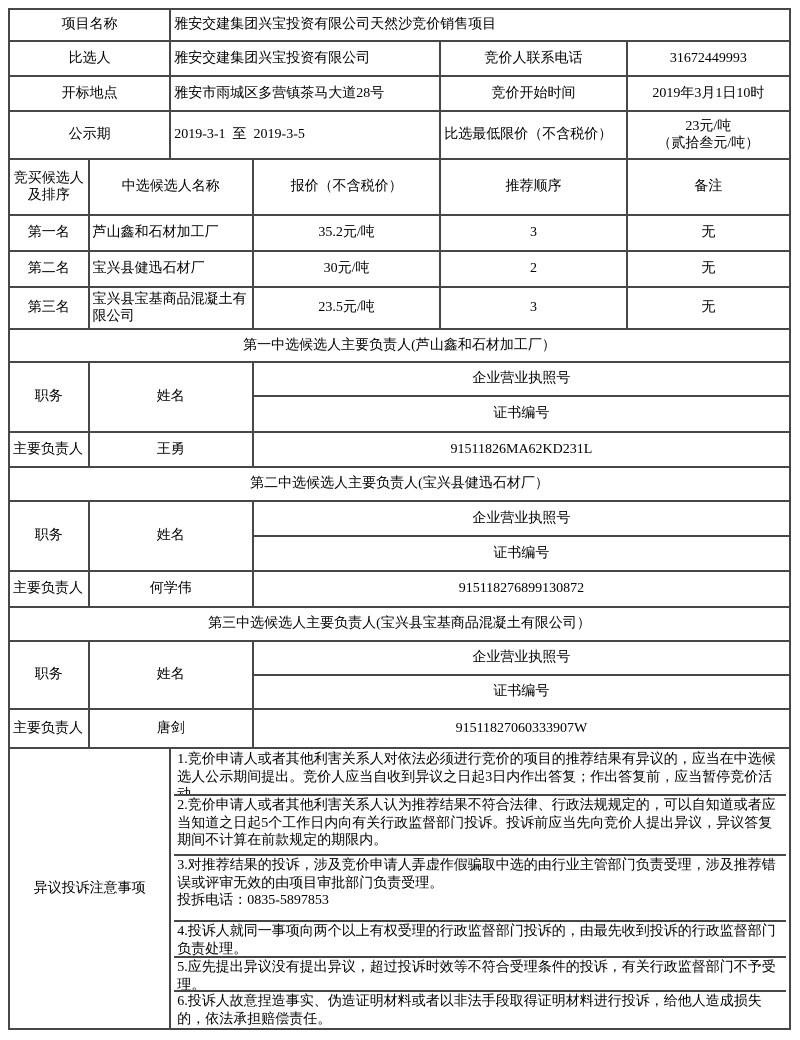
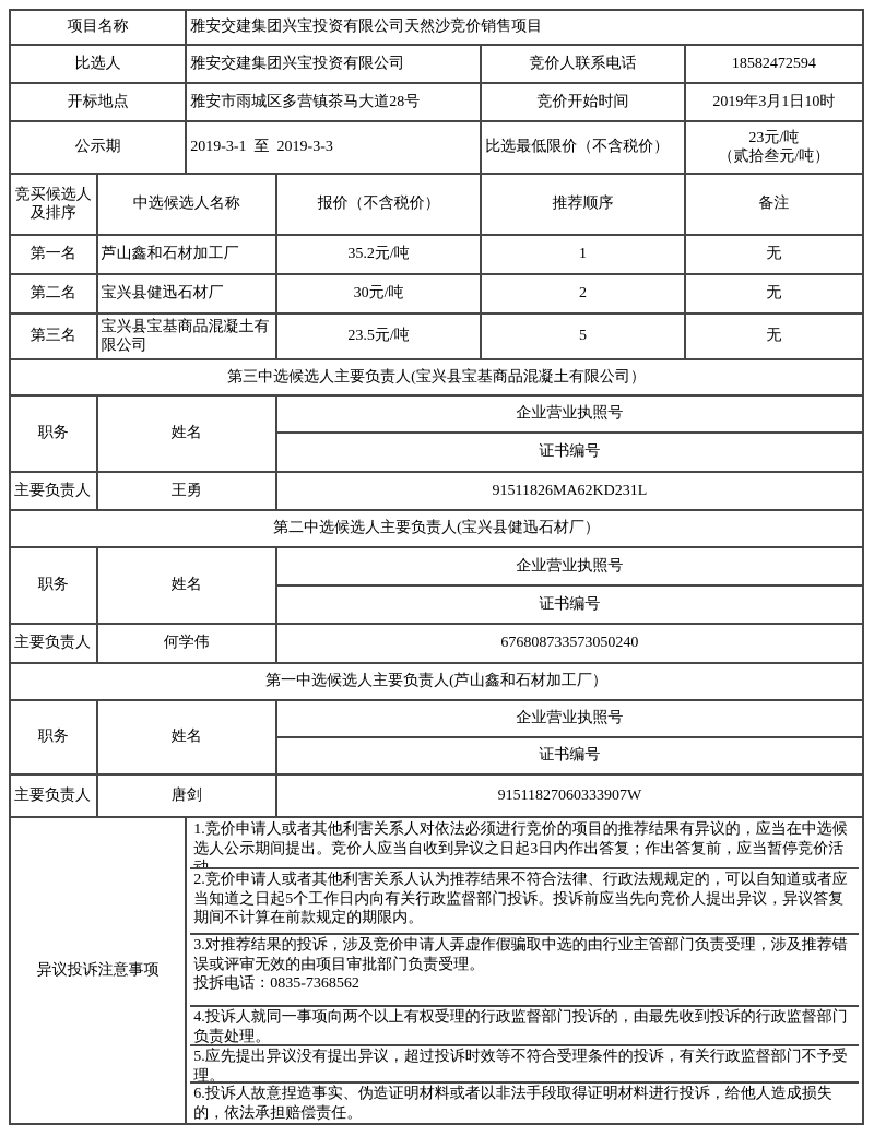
  项目名称	雅安交建集团兴宝投资有限公司天然沙竞价销售项目
- 比选人	雅安交建集团兴宝投资有限公司	竞价人联系电话	31672449993
+ 比选人	雅安交建集团兴宝投资有限公司	竞价人联系电话	18582472594
  开标地点	雅安市雨城区多营镇茶马大道28号	竞价开始时间	2019年3月1日10时
- 公示期	2019-3-1 至 2019-3-5	比选最低限价（不含税价）	23元/吨 （贰拾叁元/吨）
+ 公示期	2019-3-1 至 2019-3-3	比选最低限价（不含税价）	23元/吨 （贰拾叁元/吨）
  竞买候选人及排序	中选候选人名称	报价（不含税价）	推荐顺序	备注
- 第一名	芦山鑫和石材加工厂	35.2元/吨	3	无
+ 第一名	芦山鑫和石材加工厂	35.2元/吨	1	无
  第二名	宝兴县健迅石材厂	30元/吨	2	无
- 第三名	宝兴县宝基商品混凝土有限公司	23.5元/吨	3	无
+ 第三名	宝兴县宝基商品混凝土有限公司	23.5元/吨	5	无
- 第一中选候选人主要负责人(芦山鑫和石材加工厂）
+ 第三中选候选人主要负责人(宝兴县宝基商品混凝土有限公司）
  职务	姓名	企业营业执照号
  证书编号
  主要负责人	王勇	91511826MA62KD231L
  第二中选候选人主要负责人(宝兴县健迅石材厂）
  职务	姓名	企业营业执照号
  证书编号
- 主要负责人	何学伟	915118276899130872
+ 主要负责人	何学伟	676808733573050240
- 第三中选候选人主要负责人(宝兴县宝基商品混凝土有限公司）
+ 第一中选候选人主要负责人(芦山鑫和石材加工厂）
  职务	姓名	企业营业执照号
  证书编号
  主要负责人	唐剑	91511827060333907W
- 异议投诉注意事项	1.竞价申请人或者其他利害关系人对依法必须进行竞价的项目的推荐结果有异议的，应当在中选候选人公示期间提出。竞价人应当自收到异议之日起3日内作出答复；作出答复前，应当暂停竞价活 2.竞价申请人或者其他利害关系人认为推荐结果不符合法律、行政法规规定的，可以自知道或者应当知道之日起5个工作日内向有关行政监督部门投诉。投诉前应当先向竞价人提出异议，异议答复期间不计算在前款规定的期限内。 3.对推荐结果的投诉，涉及竞价申请人弄虚作假骗取中选的由行业主管部门负责受理，涉及推荐错误或评审无效的由项目审批部门负责受理。 投拆电话：0835-5897853 4.投诉人就同一事项向两个以上有权受理的行政监督部门投诉的，由最先收到投诉的行政监督部门负责处理。 5.应先提出异议没有提出异议，超过投诉时效等不符合受理条件的投诉，有关行政监督部门不予受理。 6.投诉人故意捏造事实、伪造证明材料或者以非法手段取得证明材料进行投诉，给他人造成损失的，依法承担赔偿责任。
+ 异议投诉注意事项	1.竞价申请人或者其他利害关系人对依法必须进行竞价的项目的推荐结果有异议的，应当在中选候选人公示期间提出。竞价人应当自收到异议之日起3日内作出答复；作出答复前，应当暂停竞价活 2.竞价申请人或者其他利害关系人认为推荐结果不符合法律、行政法规规定的，可以自知道或者应当知道之日起5个工作日内向有关行政监督部门投诉。投诉前应当先向竞价人提出异议，异议答复期间不计算在前款规定的期限内。 3.对推荐结果的投诉，涉及竞价申请人弄虚作假骗取中选的由行业主管部门负责受理，涉及推荐错误或评审无效的由项目审批部门负责受理。 投拆电话：0835-7368562 4.投诉人就同一事项向两个以上有权受理的行政监督部门投诉的，由最先收到投诉的行政监督部门负责处理。 5.应先提出异议没有提出异议，超过投诉时效等不符合受理条件的投诉，有关行政监督部门不予受理。 6.投诉人故意捏造事实、伪造证明材料或者以非法手段取得证明材料进行投诉，给他人造成损失的，依法承担赔偿责任。
